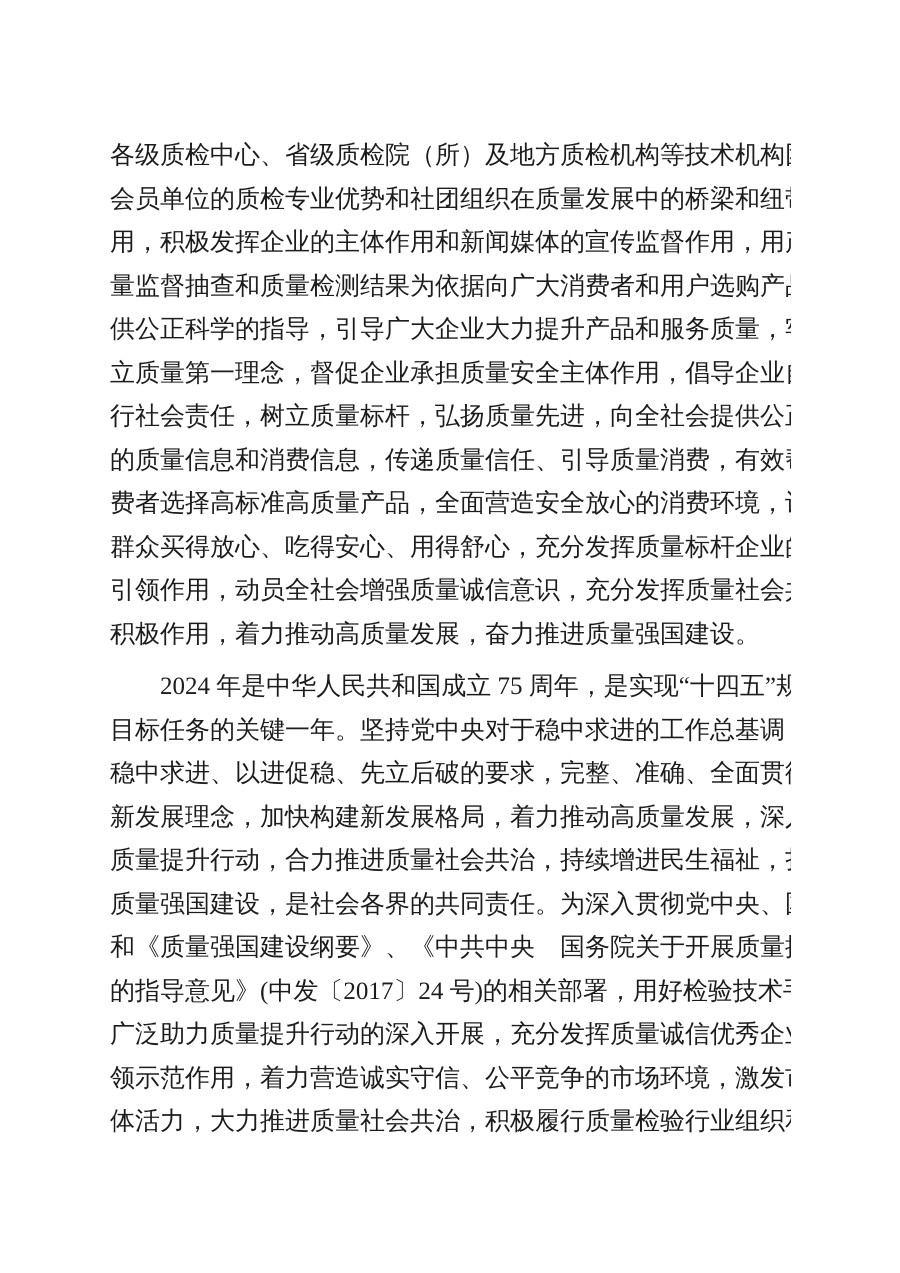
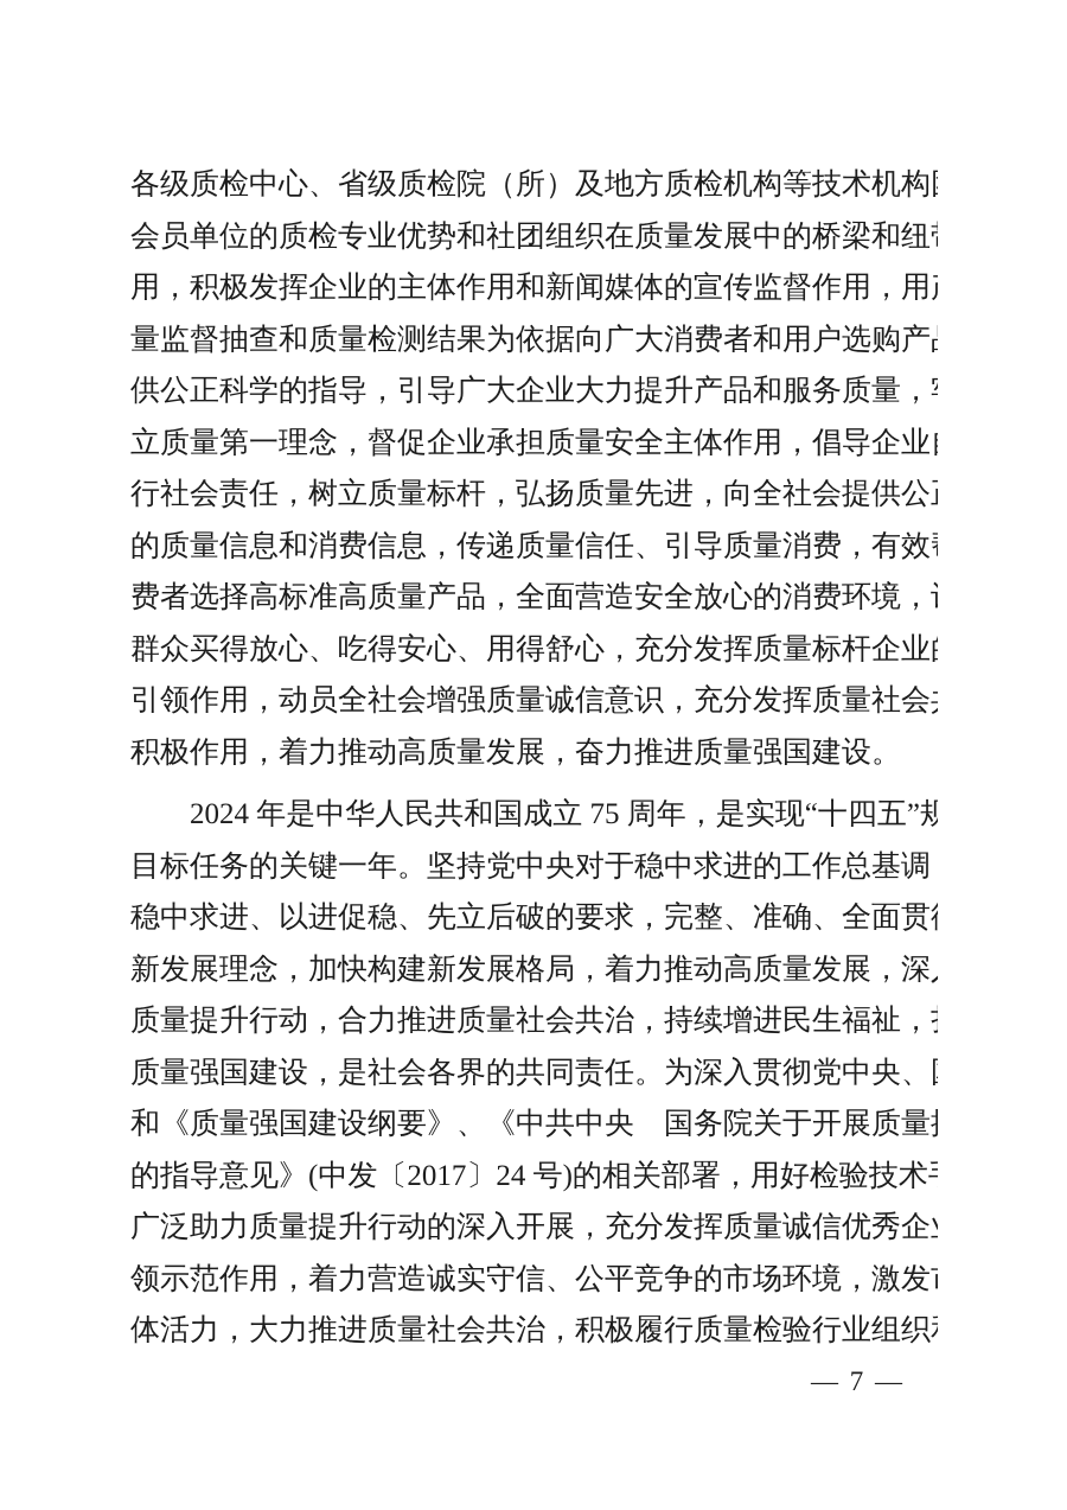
  各级质检中心、省级质检院（所）及地方质检机构等技术机构
  会员单位的质检专业优势和社团组织在质量发展中的桥梁和纽
  用，积极发挥企业的主体作用和新闻媒体的宣传监督作用，用
  量监督抽查和质量检测结果为依据向广大消费者和用户选购产
  供公正科学的指导，引导广大企业大力提升产品和服务质量，
  立质量第一理念，督促企业承担质量安全主体作用，倡导企业
  行社会责任，树立质量标杆，弘扬质量先进，向全社会提供公
  的质量信息和消费信息，传递质量信任、引导质量消费，有效
  费者选择高标准高质量产品，全面营造安全放心的消费环境，
  群众买得放心、吃得安心、用得舒心，充分发挥质量标杆企业
  引领作用，动员全社会增强质量诚信意识，充分发挥质量社会
  积极作用，着力推动高质量发展，奋力推进质量强国建设。
  2024 年是中华人民共和国成立 75 周年，是实现“十四五”规
  目标任务的关键一年。坚持党中央对于稳中求进的工作总基调
  稳中求进、以进促稳、先立后破的要求，完整、准确、全面贯
  新发展理念，加快构建新发展格局，着力推动高质量发展，深
  质量提升行动，合力推进质量社会共治，持续增进民生福祉，
  质量强国建设，是社会各界的共同责任。为深入贯彻党中央、
  和《质量强国建设纲要》、《中共中央 国务院关于开展质量
  的指导意见》(中发〔2017〕24 号)的相关部署，用好检验技术
  广泛助力质量提升行动的深入开展，充分发挥质量诚信优秀企
  领示范作用，着力营造诚实守信、公平竞争的市场环境，激发
  体活力，大力推进质量社会共治，积极履行质量检验行业组织
+ — 7 —
